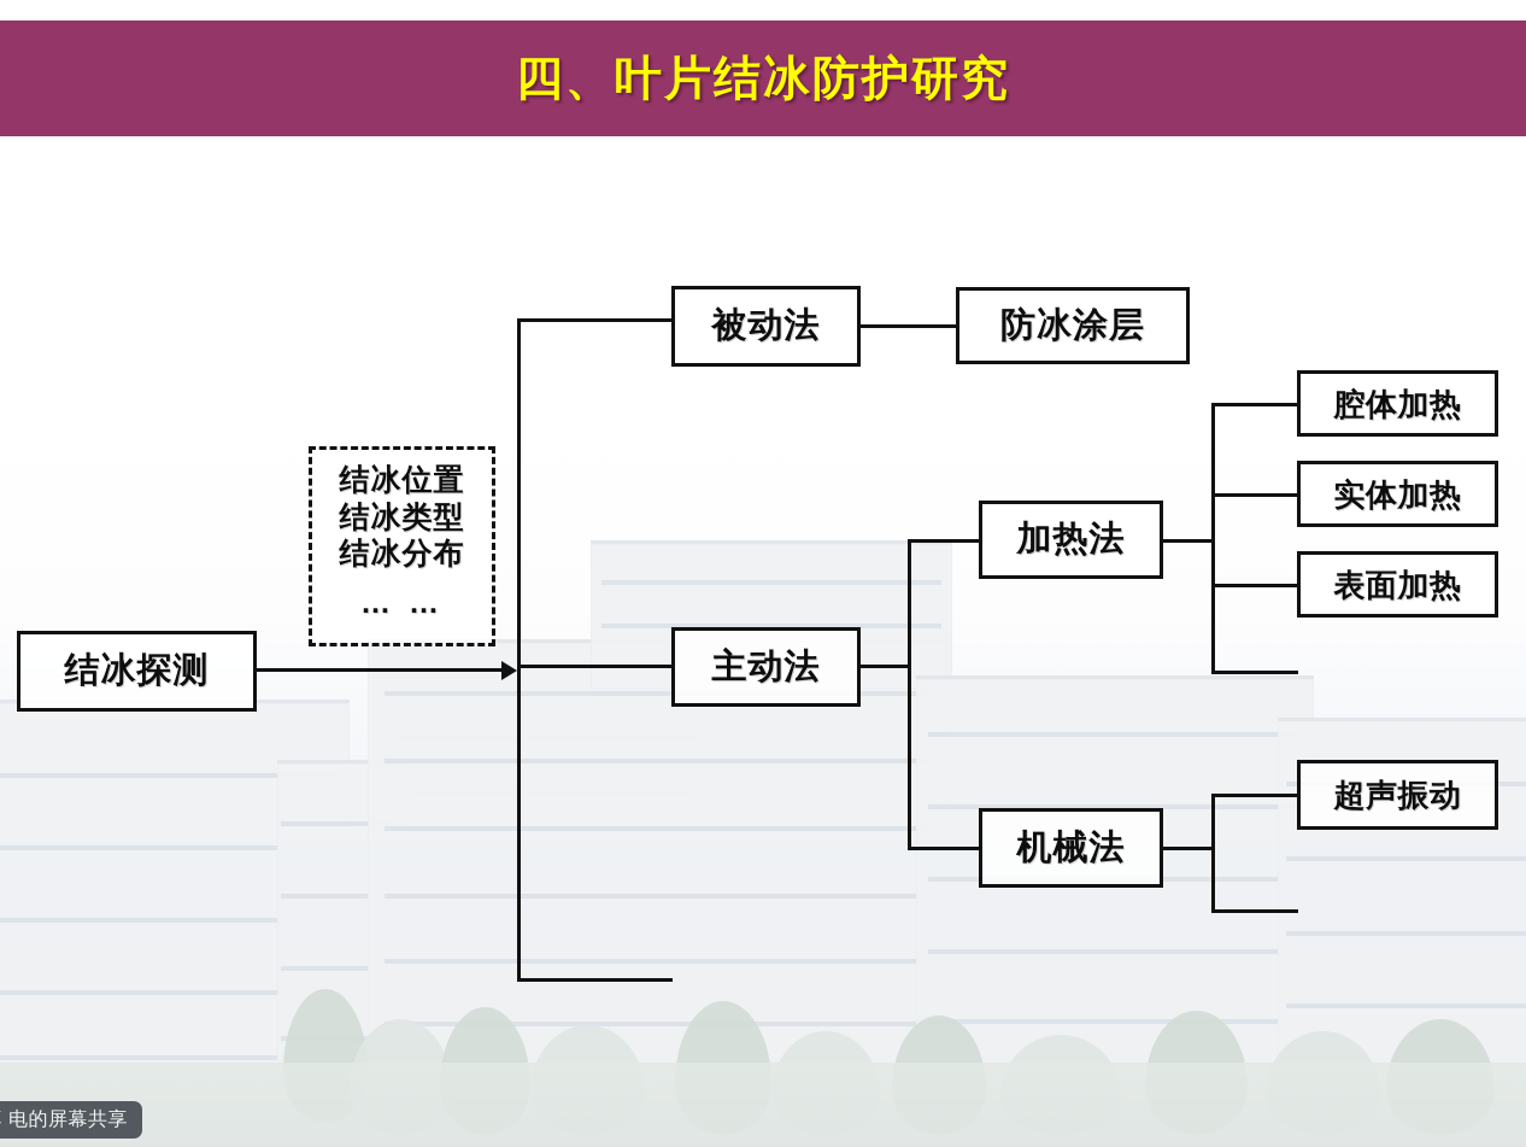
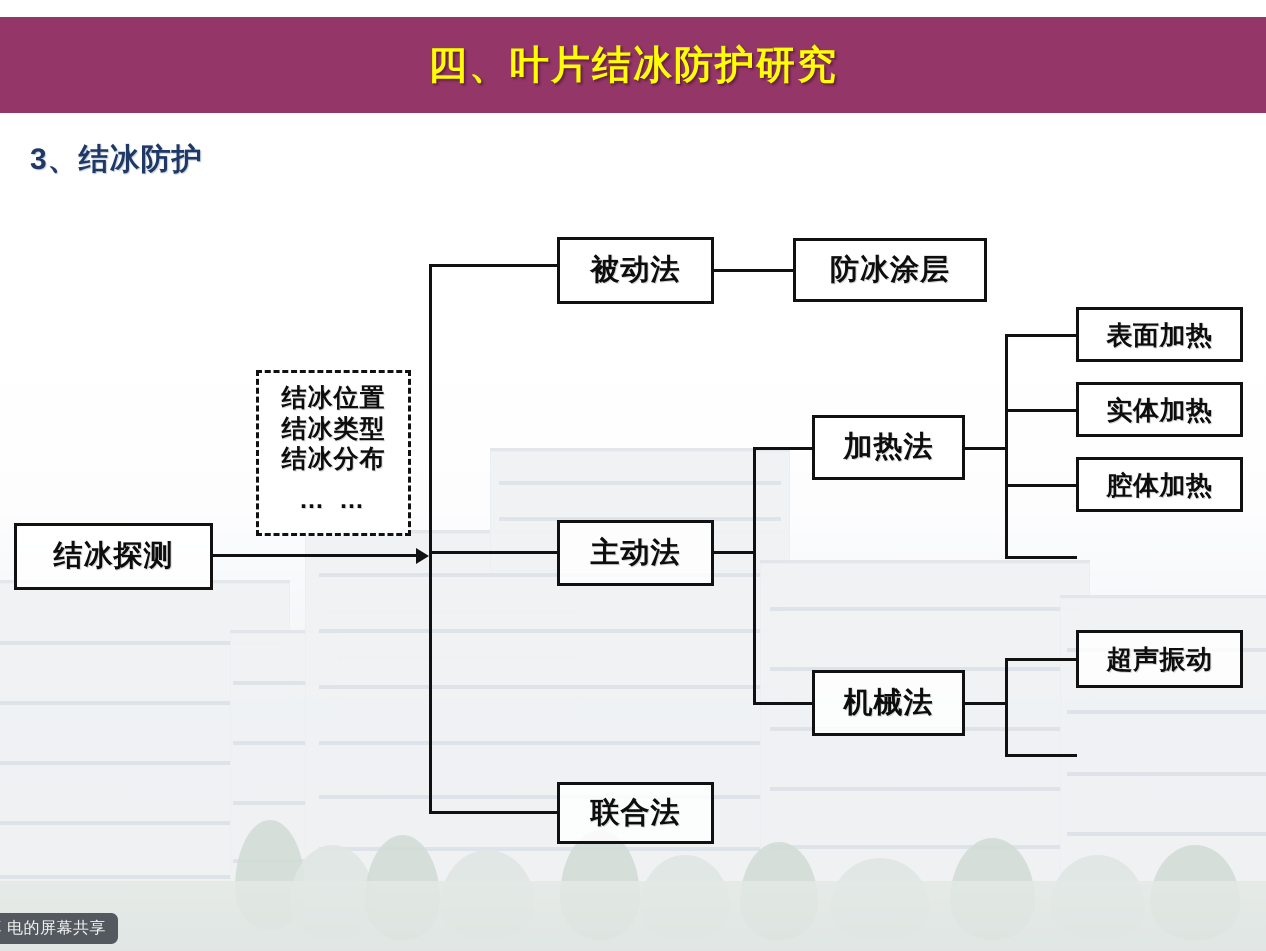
  四、叶片结冰防护研究
+ 3、结冰防护
  结冰探测
  结冰位置
  结冰类型
  结冰分布
  … …
  被动法
  主动法
+ 联合法
  防冰涂层
  加热法
  机械法
- 腔体加热
+ 表面加热
  实体加热
- 表面加热
+ 腔体加热
  超声振动
